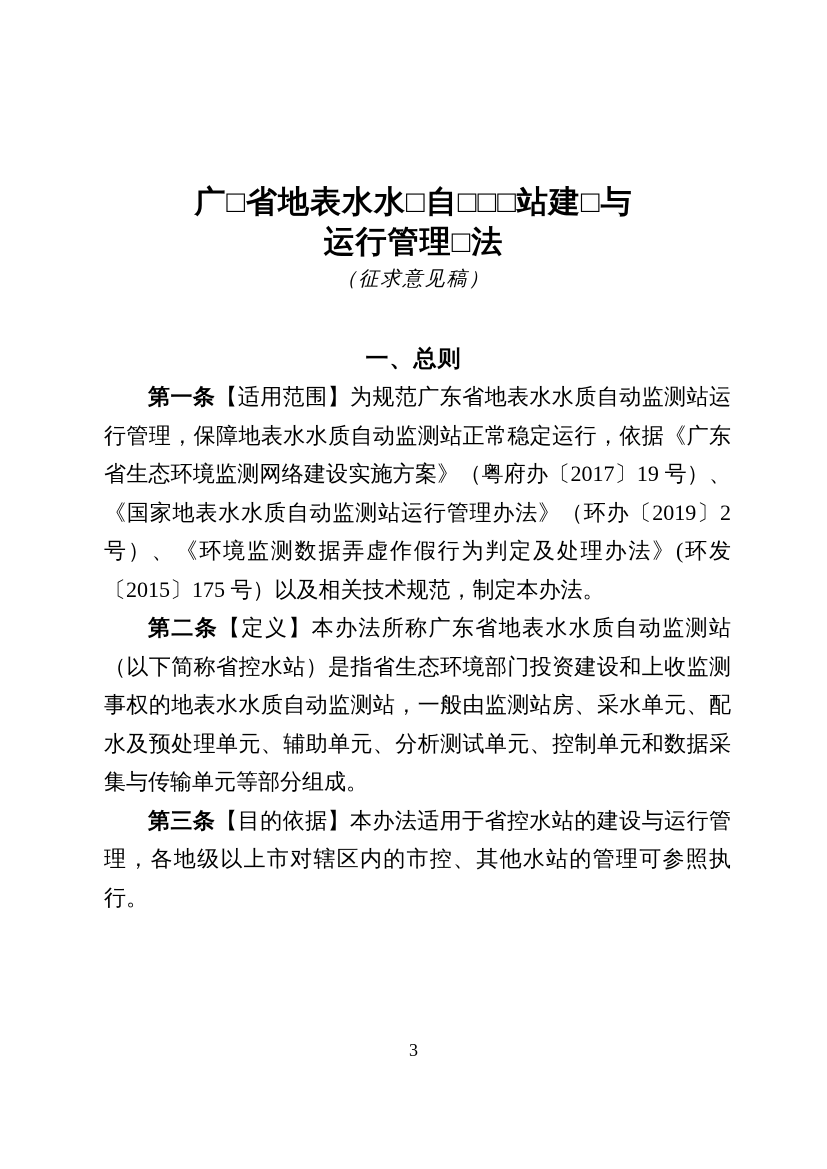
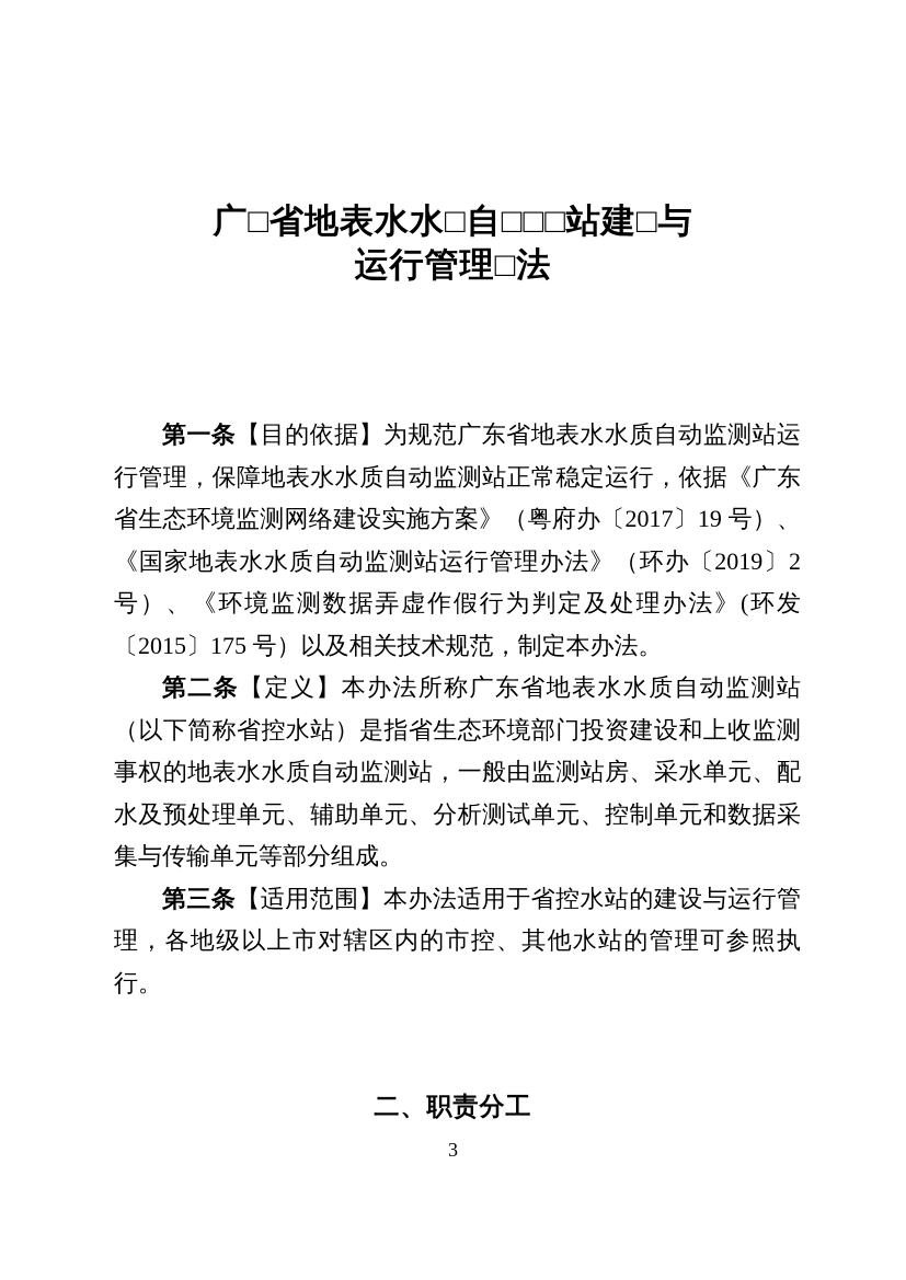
  广□省地表水水□自□□□站建□与
  运行管理□法
- （征求意见稿）
- 一、总则
- 第一条【适用范围】为规范广东省地表水水质自动监测站运行管理，保障地表水水质自动监测站正常稳定运行，依据《广东省生态环境监测网络建设实施方案》（粤府办〔2017〕19 号）、《国家地表水水质自动监测站运行管理办法》（环办〔2019〕2 号）、《环境监测数据弄虚作假行为判定及处理办法》(环发〔2015〕175 号）以及相关技术规范，制定本办法。
+ 第一条【目的依据】为规范广东省地表水水质自动监测站运行管理，保障地表水水质自动监测站正常稳定运行，依据《广东省生态环境监测网络建设实施方案》（粤府办〔2017〕19 号）、《国家地表水水质自动监测站运行管理办法》（环办〔2019〕2 号）、《环境监测数据弄虚作假行为判定及处理办法》(环发〔2015〕175 号）以及相关技术规范，制定本办法。
  第二条【定义】本办法所称广东省地表水水质自动监测站（以下简称省控水站）是指省生态环境部门投资建设和上收监测事权的地表水水质自动监测站，一般由监测站房、采水单元、配水及预处理单元、辅助单元、分析测试单元、控制单元和数据采集与传输单元等部分组成。
- 第三条【目的依据】本办法适用于省控水站的建设与运行管理，各地级以上市对辖区内的市控、其他水站的管理可参照执行。
+ 第三条【适用范围】本办法适用于省控水站的建设与运行管理，各地级以上市对辖区内的市控、其他水站的管理可参照执行。
+ 二、职责分工
  3
